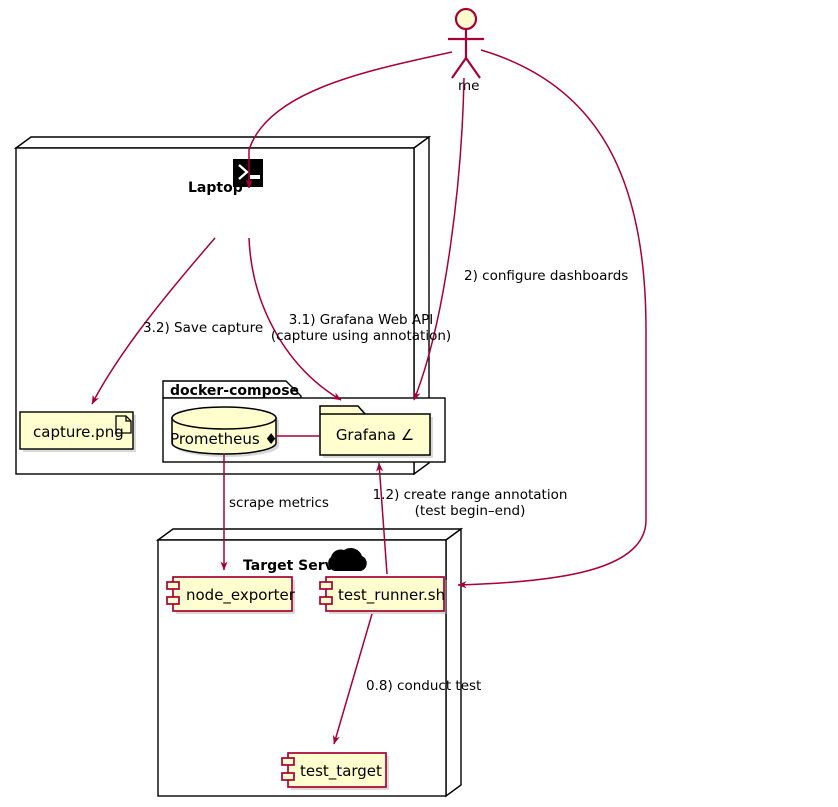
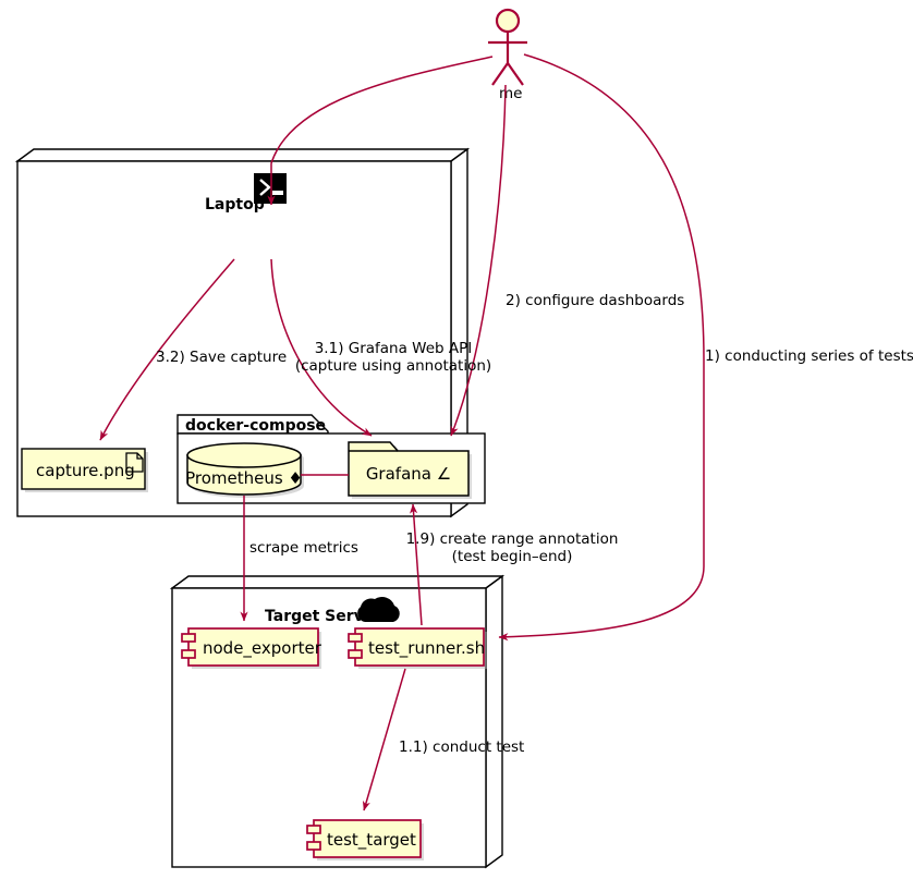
  Laptop
  capture.png
  docker-compose
  Prometheus ♦
  Grafana ∠
  Target Server
  node_exporter
  test_runner.sh
  test_target
  me
  2) configure dashboards
+ 1) conducting series of tests
  3.2) Save capture
  3.1) Grafana Web API
  (capture using annotation)
  scrape metrics
- 1.2) create range annotation
+ 1.9) create range annotation
  (test begin–end)
- 0.8) conduct test
+ 1.1) conduct test
